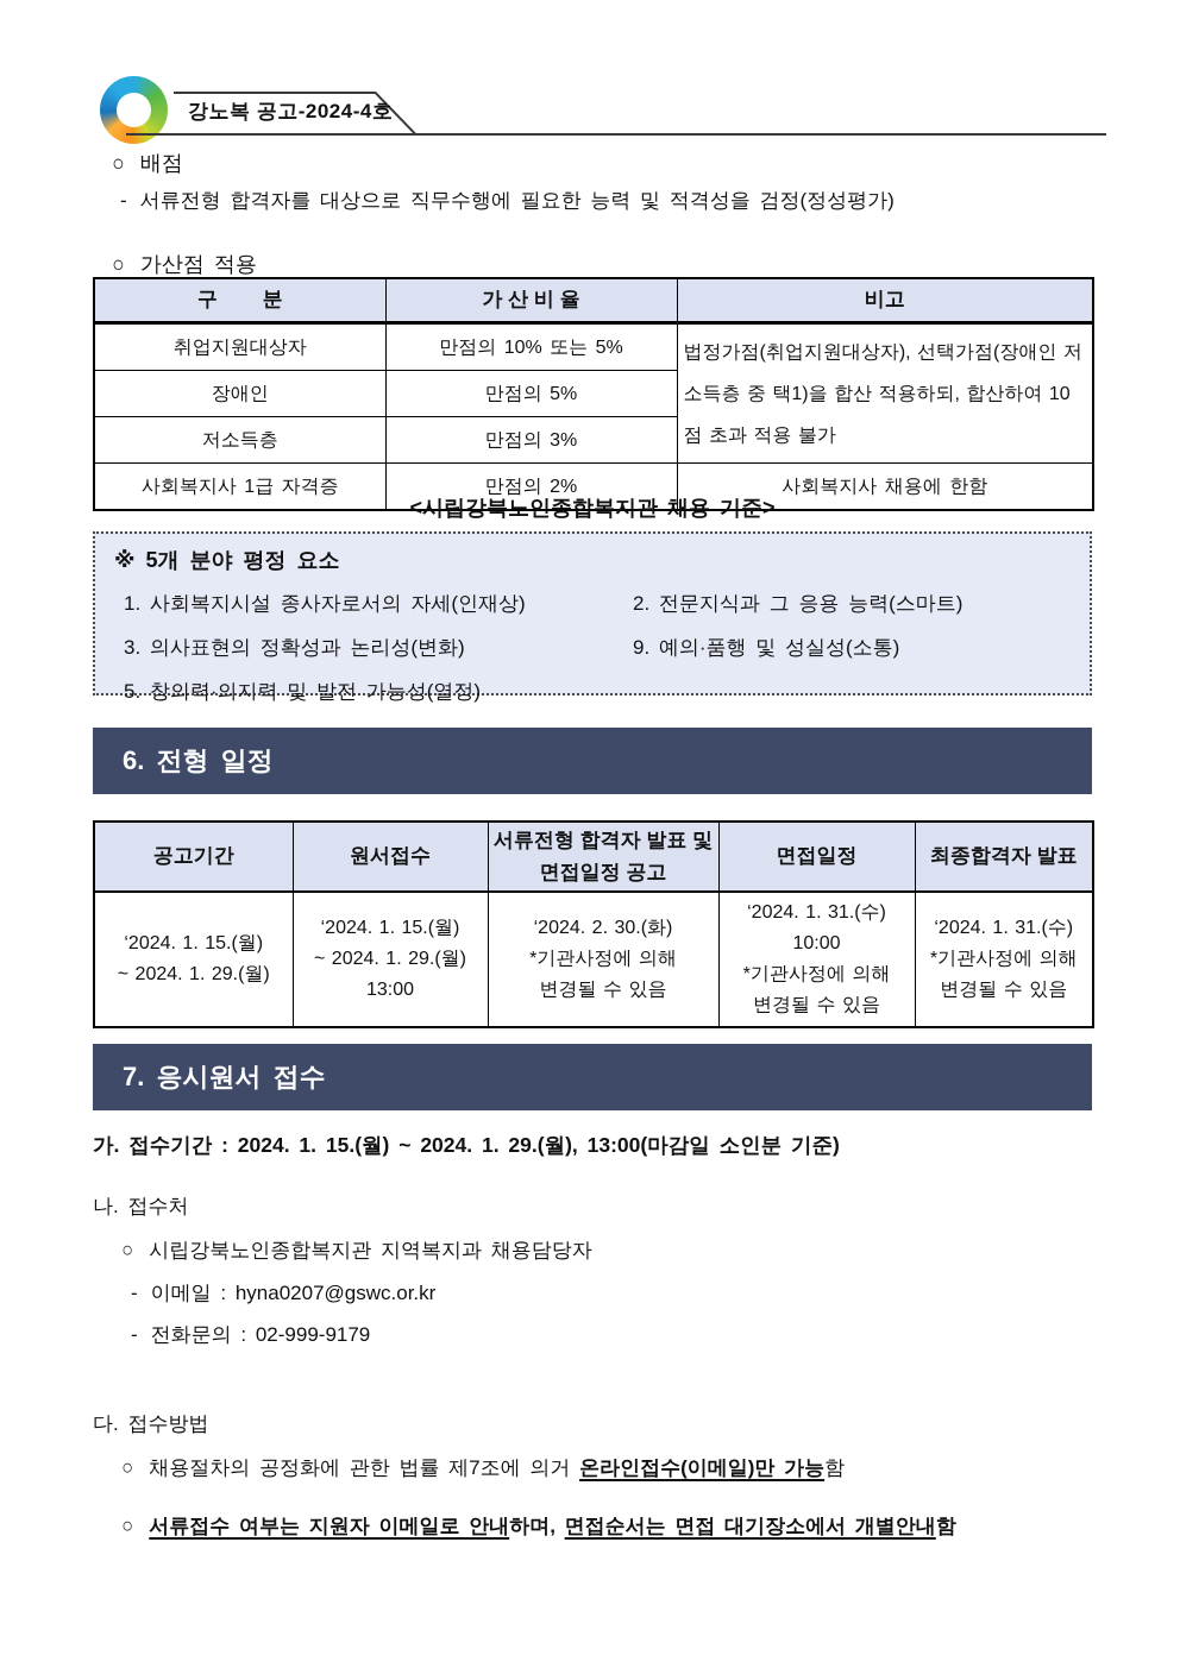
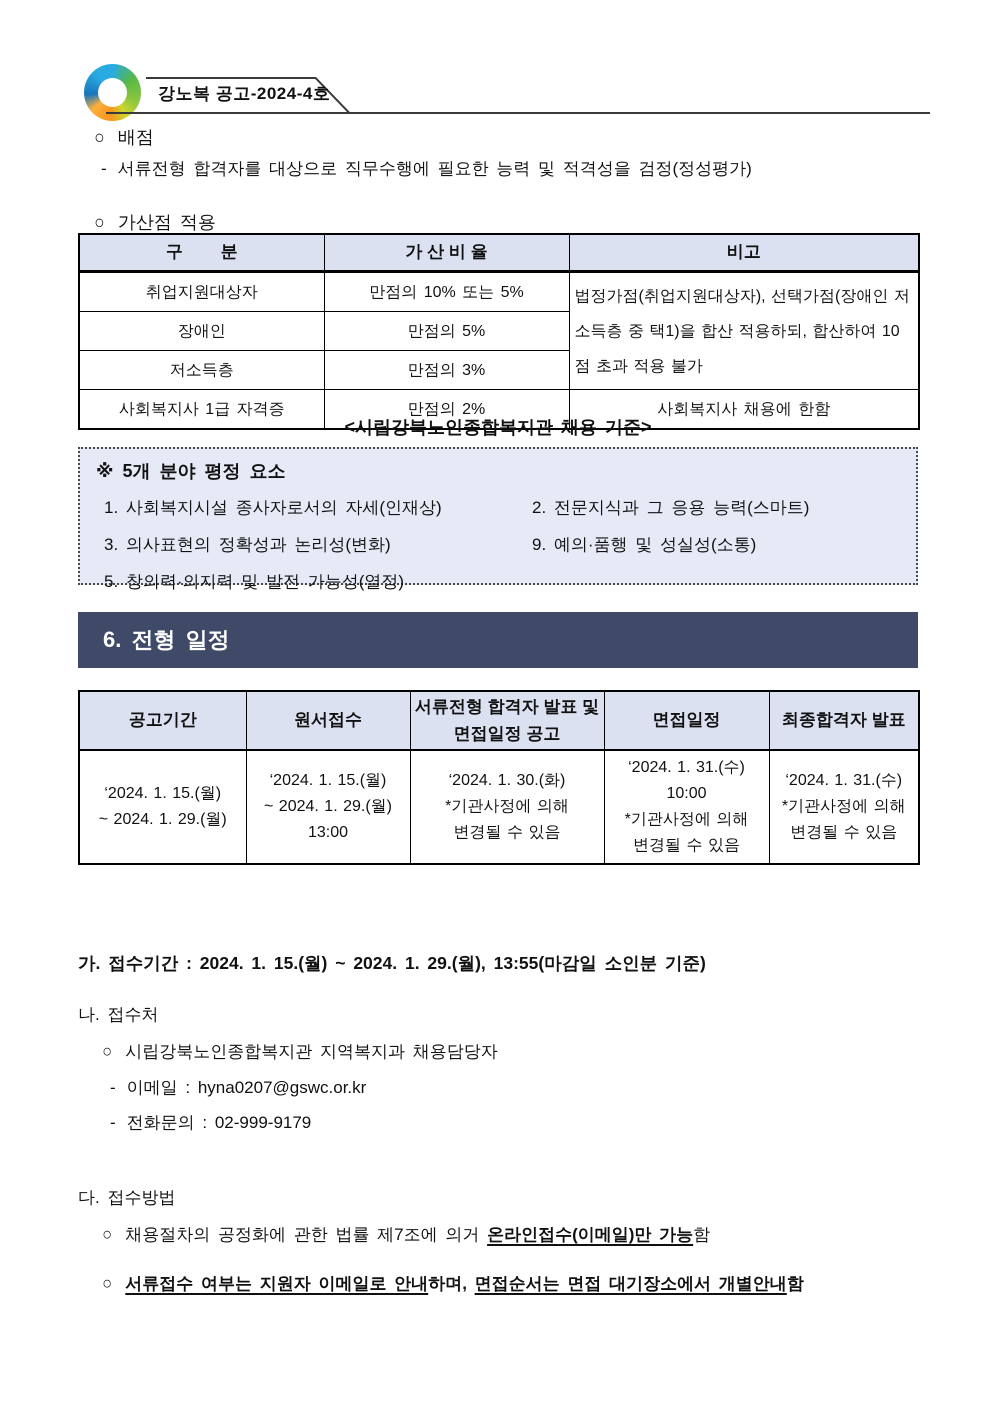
  강노복 공고-2024-4호
  ○ 배점
  - 서류전형 합격자를 대상으로 직무수행에 필요한 능력 및 적격성을 검정(정성평가)
  ○ 가산점 적용
  구 분	가 산 비 율	비고
  취업지원대상자	만점의 10% 또는 5%	법정가점(취업지원대상자), 선택가점(장애인 저소득층 중 택1)을 합산 적용하되, 합산하여 10점 초과 적용 불가
  장애인	만점의 5%
  저소득층	만점의 3%
  사회복지사 1급 자격증	만점의 2%	사회복지사 채용에 한함
  <시립강북노인종합복지관 채용 기준>
  ※ 5개 분야 평정 요소
  1. 사회복지시설 종사자로서의 자세(인재상)
  2. 전문지식과 그 응용 능력(스마트)
  3. 의사표현의 정확성과 논리성(변화)
  9. 예의·품행 및 성실성(소통)
  5. 창의력·의지력 및 발전 가능성(열정)
  6. 전형 일정
  공고기간	원서접수	서류전형 합격자 발표 및 면접일정 공고	면접일정	최종합격자 발표
- ‘2024. 1. 15.(월) ~ 2024. 1. 29.(월)	‘2024. 1. 15.(월) ~ 2024. 1. 29.(월) 13:00	‘2024. 2. 30.(화) *기관사정에 의해 변경될 수 있음	‘2024. 1. 31.(수) 10:00 *기관사정에 의해 변경될 수 있음	‘2024. 1. 31.(수) *기관사정에 의해 변경될 수 있음
+ ‘2024. 1. 15.(월) ~ 2024. 1. 29.(월)	‘2024. 1. 15.(월) ~ 2024. 1. 29.(월) 13:00	‘2024. 1. 30.(화) *기관사정에 의해 변경될 수 있음	‘2024. 1. 31.(수) 10:00 *기관사정에 의해 변경될 수 있음	‘2024. 1. 31.(수) *기관사정에 의해 변경될 수 있음
- 7. 응시원서 접수
- 가. 접수기간 : 2024. 1. 15.(월) ~ 2024. 1. 29.(월), 13:00(마감일 소인분 기준)
+ 가. 접수기간 : 2024. 1. 15.(월) ~ 2024. 1. 29.(월), 13:55(마감일 소인분 기준)
  나. 접수처
  ○ 시립강북노인종합복지관 지역복지과 채용담당자
  - 이메일 : hyna0207@gswc.or.kr
  - 전화문의 : 02-999-9179
  다. 접수방법
  ○ 채용절차의 공정화에 관한 법률 제7조에 의거 온라인접수(이메일)만 가능함
  ○ 서류접수 여부는 지원자 이메일로 안내하며, 면접순서는 면접 대기장소에서 개별안내함
